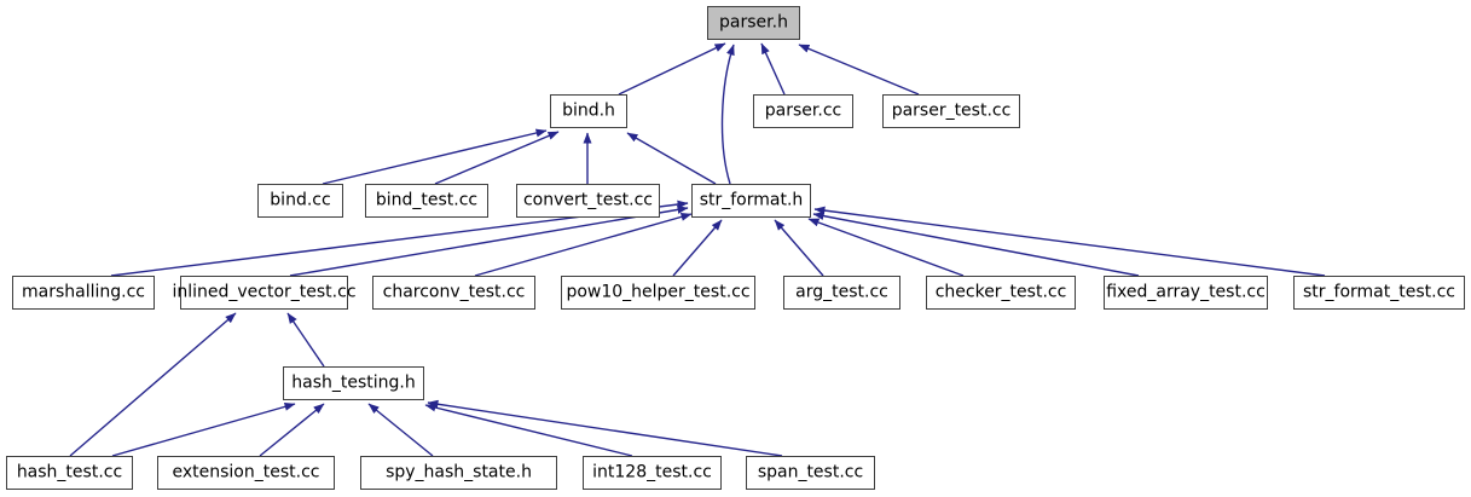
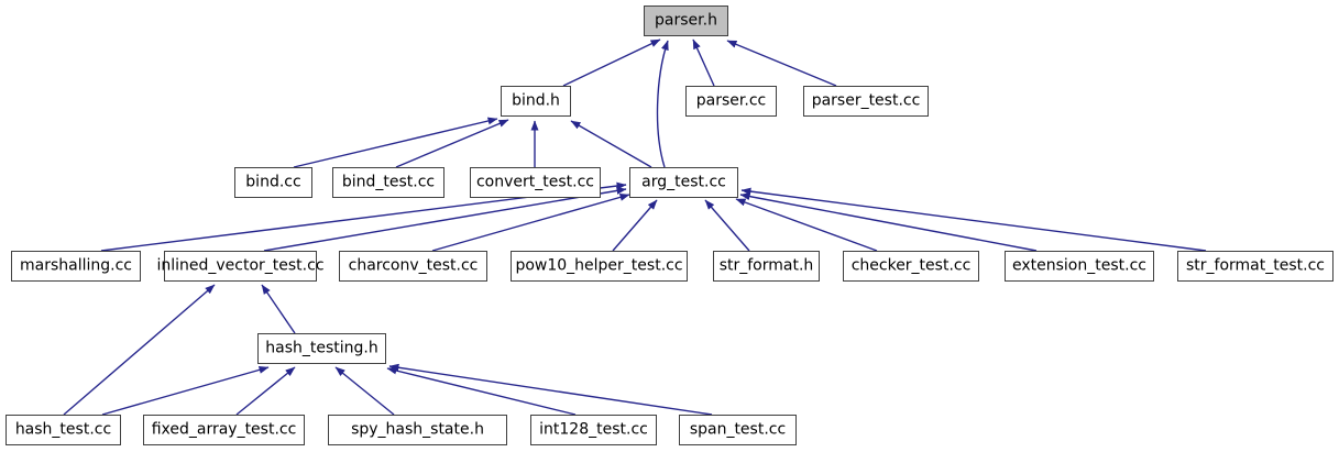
  parser.h
  bind.h
  parser.cc
  parser_test.cc
  bind.cc
  bind_test.cc
  convert_test.cc
- str_format.h
+ arg_test.cc
  marshalling.cc
  inlined_vector_test.cc
  charconv_test.cc
  pow10_helper_test.cc
- arg_test.cc
+ str_format.h
  checker_test.cc
- fixed_array_test.cc
+ extension_test.cc
  str_format_test.cc
  hash_testing.h
  hash_test.cc
- extension_test.cc
+ fixed_array_test.cc
  spy_hash_state.h
  int128_test.cc
  span_test.cc
